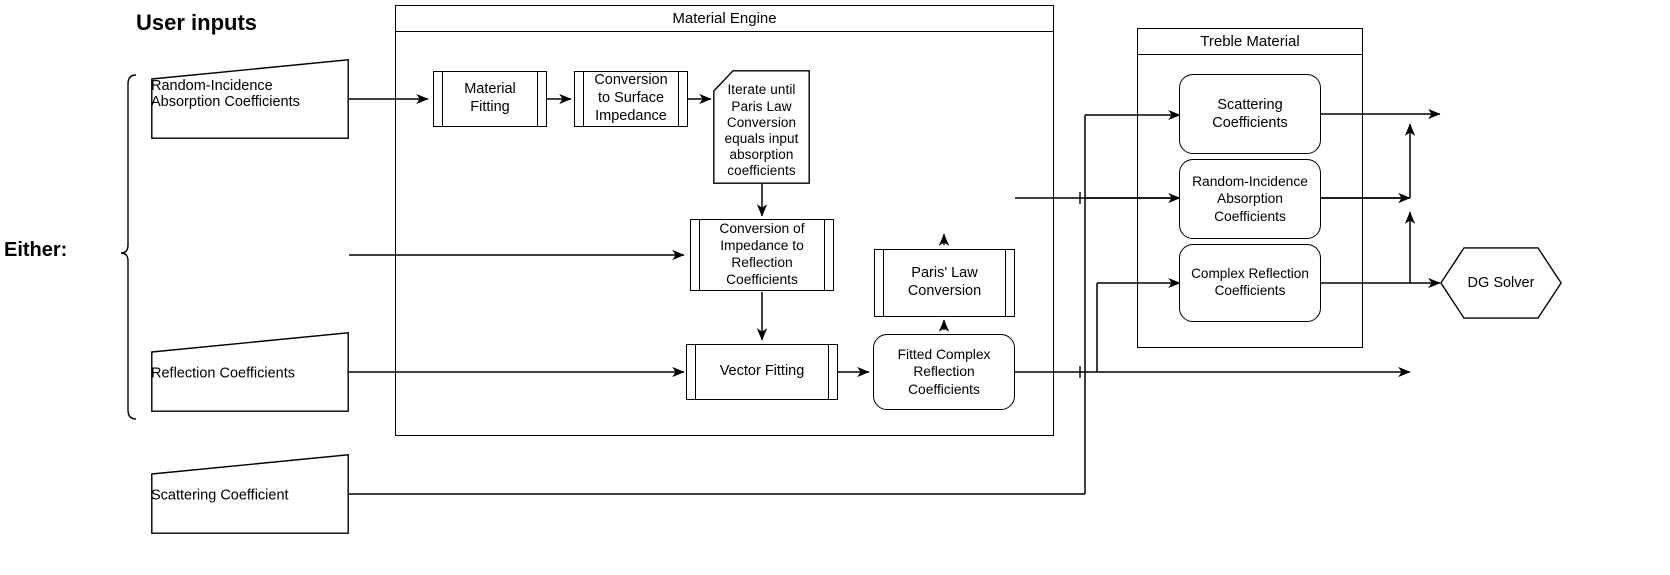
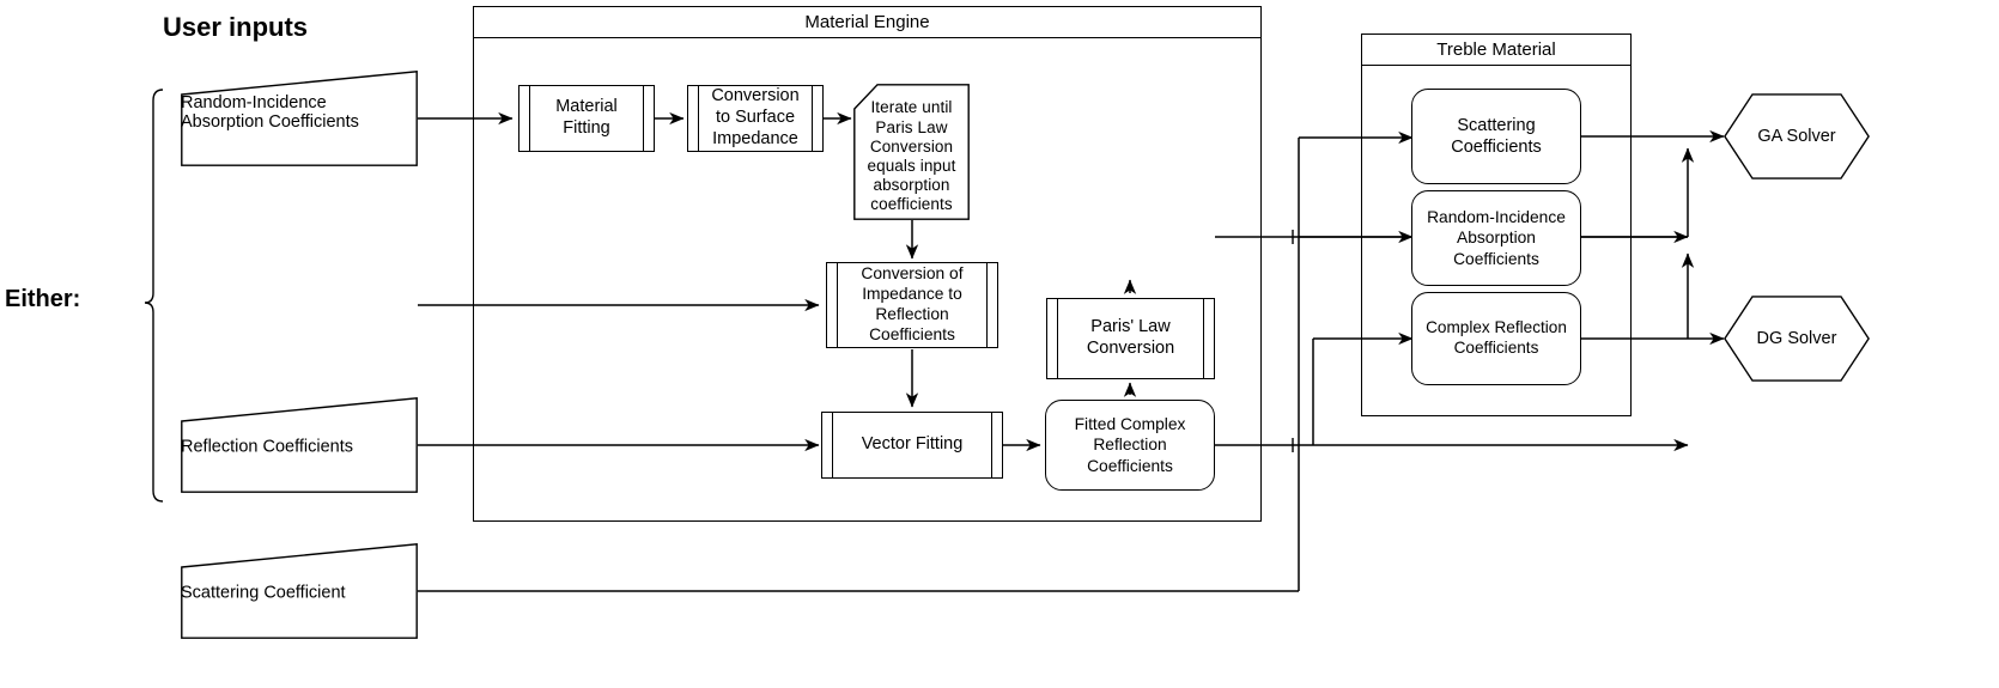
  User inputs
  Either:
  Material Engine
  Treble Material
  Random-Incidence
  Absorption Coefficients
  Reflection Coefficients
  Scattering Coefficient
  Material
  Fitting
  Conversion
  to Surface
  Impedance
  Iterate until
  Paris Law
  Conversion
  equals input
  absorption
  coefficients
  Conversion of
  Impedance to
  Reflection
  Coefficients
  Vector Fitting
  Paris' Law
  Conversion
  Fitted Complex
  Reflection
  Coefficients
  Scattering
  Coefficients
  Random-Incidence
  Absorption
  Coefficients
  Complex Reflection
  Coefficients
+ GA Solver
  DG Solver
